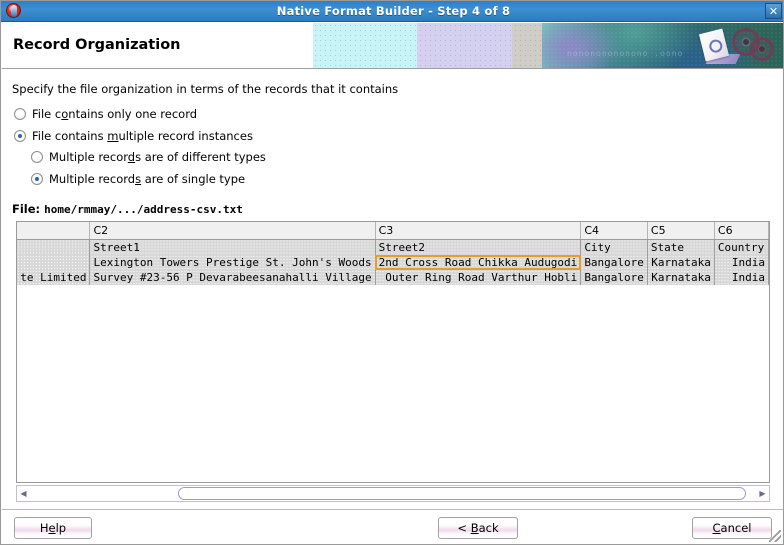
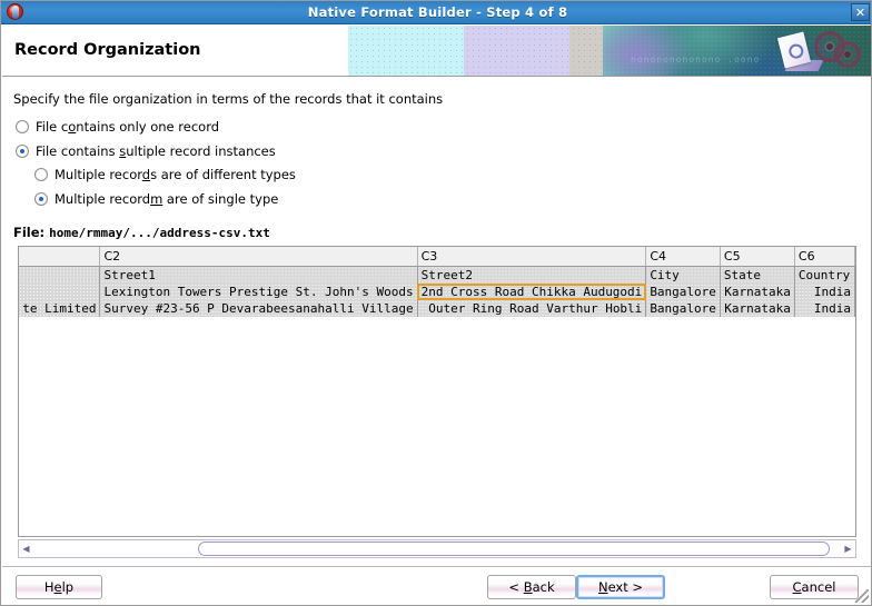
  Native Format Builder - Step 4 of 8
  ✕
  nonononononono .oono
  Record Organization
  Specify the file organization in terms of the records that it contains
  File contains only one record
- File contains multiple record instances
+ File contains sultiple record instances
  Multiple records are of different types
- Multiple records are of single type
+ Multiple recordm are of single type
  File: home/rmmay/.../address-csv.txt
  	C2	C3	C4	C5	C6
  	Street1	Street2	City	State	Country
  	Lexington Towers Prestige St. John's Woods	2nd Cross Road Chikka Audugodi	Bangalore	Karnataka	India
  te Limited	Survey #23-56 P Devarabeesanahalli Village	Outer Ring Road Varthur Hobli	Bangalore	Karnataka	India
  ◀
  ▶
  Help
  < Back
+ Next >
  Cancel
